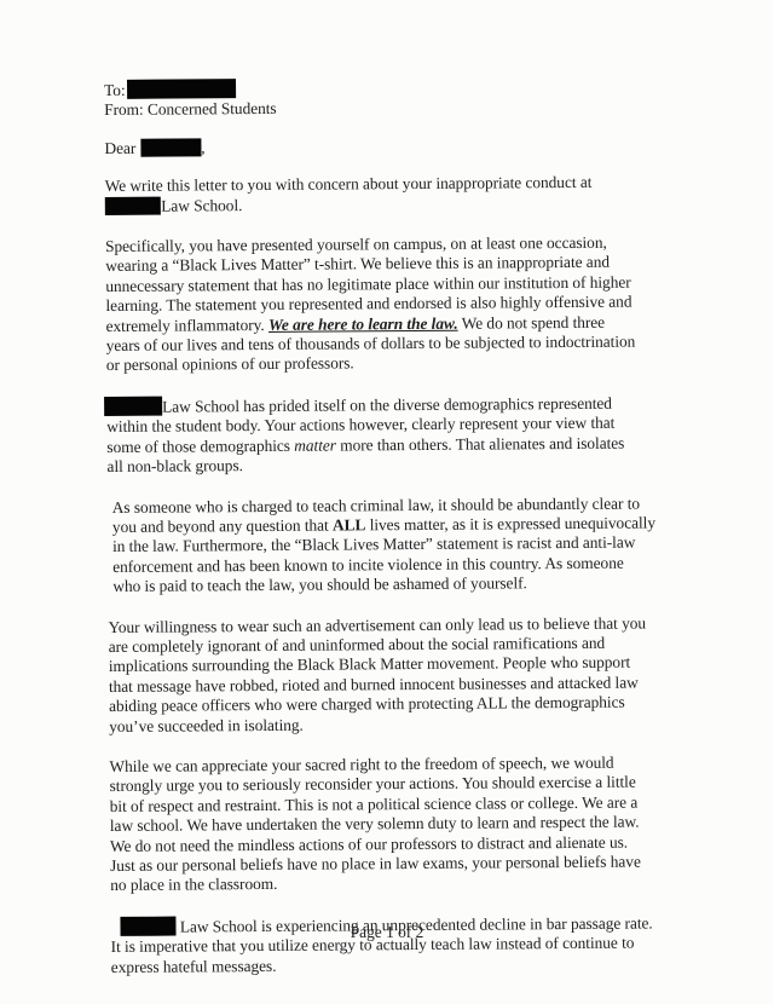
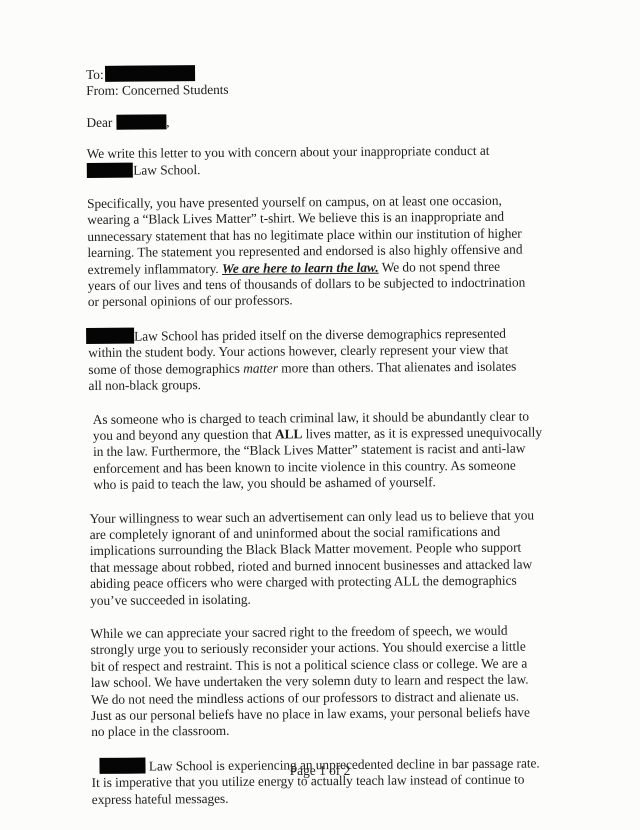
  To:
  From: Concerned Students
  Dear ,
  We write this letter to you with concern about your inappropriate conduct at
  Law School.
  Specifically, you have presented yourself on campus, on at least one occasion,
  wearing a “Black Lives Matter” t-shirt. We believe this is an inappropriate and
  unnecessary statement that has no legitimate place within our institution of higher
  learning. The statement you represented and endorsed is also highly offensive and
  extremely inflammatory. We are here to learn the law. We do not spend three
  years of our lives and tens of thousands of dollars to be subjected to indoctrination
  or personal opinions of our professors.
  Law School has prided itself on the diverse demographics represented
  within the student body. Your actions however, clearly represent your view that
  some of those demographics matter more than others. That alienates and isolates
  all non-black groups.
  As someone who is charged to teach criminal law, it should be abundantly clear to
  you and beyond any question that ALL lives matter, as it is expressed unequivocally
  in the law. Furthermore, the “Black Lives Matter” statement is racist and anti-law
  enforcement and has been known to incite violence in this country. As someone
  who is paid to teach the law, you should be ashamed of yourself.
  Your willingness to wear such an advertisement can only lead us to believe that you
  are completely ignorant of and uninformed about the social ramifications and
  implications surrounding the Black Black Matter movement. People who support
- that message have robbed, rioted and burned innocent businesses and attacked law
+ that message about robbed, rioted and burned innocent businesses and attacked law
  abiding peace officers who were charged with protecting ALL the demographics
  you’ve succeeded in isolating.
  While we can appreciate your sacred right to the freedom of speech, we would
  strongly urge you to seriously reconsider your actions. You should exercise a little
  bit of respect and restraint. This is not a political science class or college. We are a
  law school. We have undertaken the very solemn duty to learn and respect the law.
  We do not need the mindless actions of our professors to distract and alienate us.
  Just as our personal beliefs have no place in law exams, your personal beliefs have
  no place in the classroom.
  Law School is experiencing an unprecedented decline in bar passage rate.
  It is imperative that you utilize energy to actually teach law instead of continue to
  express hateful messages.
  Page 1 of 2
